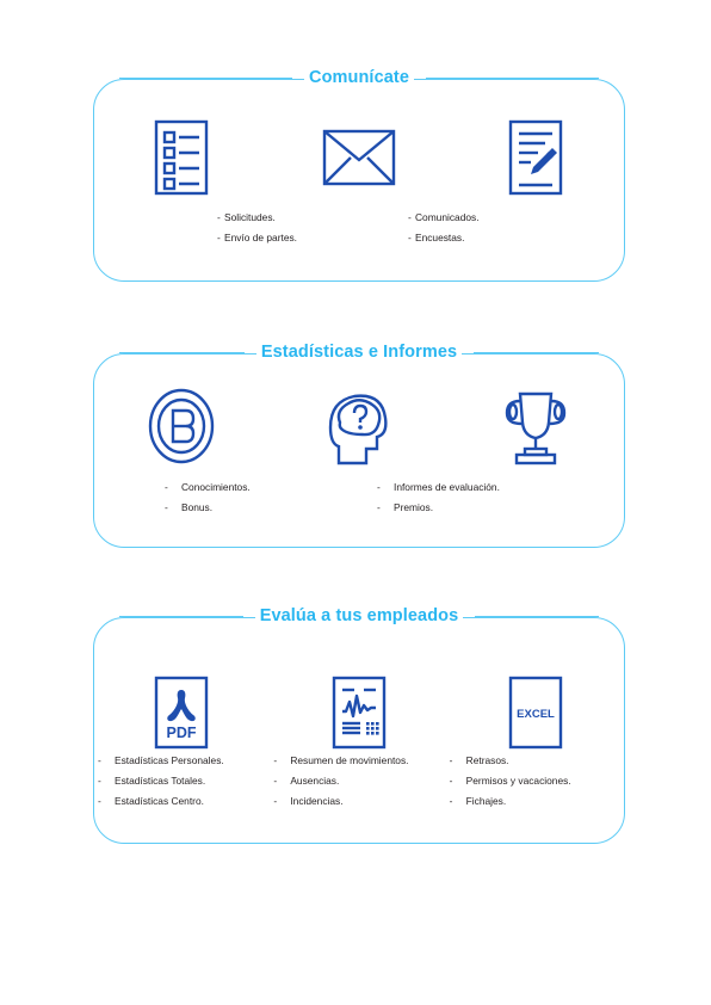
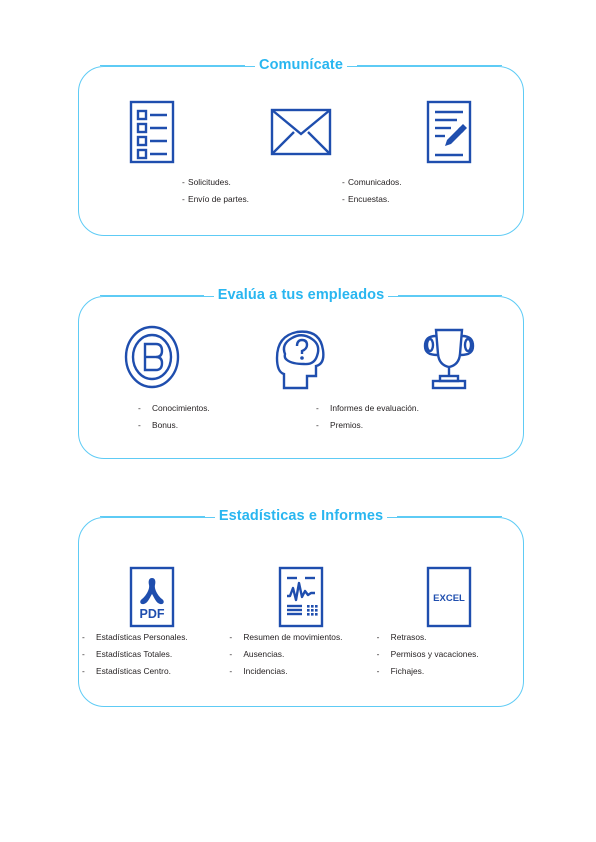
  Comunícate
  -
  Solicitudes.
  -
  Envío de partes.
  -
  Comunicados.
  -
  Encuestas.
- Estadísticas e Informes
+ Evalúa a tus empleados
  -
  Conocimientos.
  -
  Bonus.
  -
  Informes de evaluación.
  -
  Premios.
- Evalúa a tus empleados
+ Estadísticas e Informes
  PDF
  EXCEL
  -
  Estadísticas Personales.
  -
  Estadísticas Totales.
  -
  Estadísticas Centro.
  -
  Resumen de movimientos.
  -
  Ausencias.
  -
  Incidencias.
  -
  Retrasos.
  -
  Permisos y vacaciones.
  -
  Fichajes.
